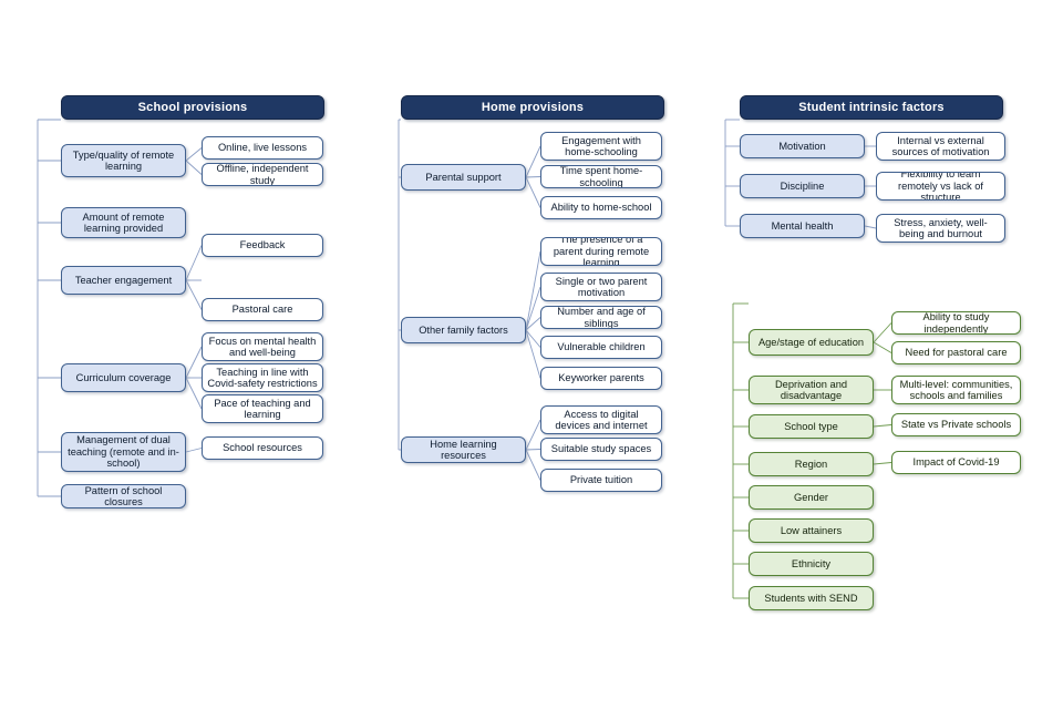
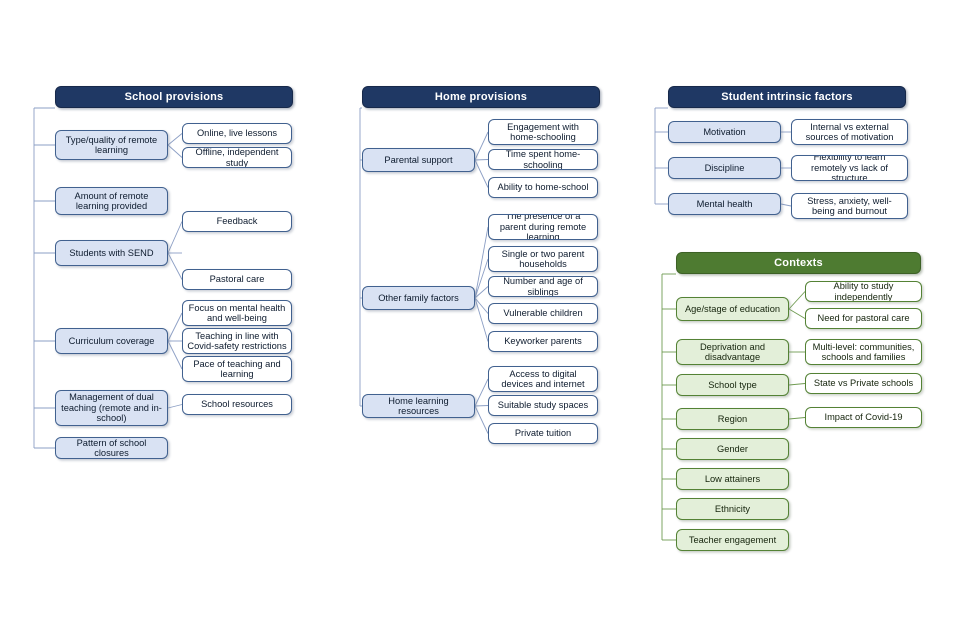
  School provisions
  Type/quality of remote learning
  Online, live lessons
  Offline, independent study
  Amount of remote learning provided
- Teacher engagement
+ Students with SEND
  Feedback
  Pastoral care
  Curriculum coverage
  Focus on mental health and well-being
  Teaching in line with Covid-safety restrictions
  Pace of teaching and learning
  Management of dual teaching (remote and in-school)
  School resources
  Pattern of school closures
  Home provisions
  Parental support
  Engagement with home-schooling
  Time spent home-schooling
  Ability to home-school
  Other family factors
  The presence of a parent during remote learning
- Single or two parent motivation
+ Single or two parent households
  Number and age of siblings
  Vulnerable children
  Keyworker parents
  Home learning resources
  Access to digital devices and internet
  Suitable study spaces
  Private tuition
  Student intrinsic factors
  Motivation
  Internal vs external sources of motivation
  Discipline
  Flexibility to learn remotely vs lack of structure
  Mental health
  Stress, anxiety, well-being and burnout
+ Contexts
  Age/stage of education
  Ability to study independently
  Need for pastoral care
  Deprivation and disadvantage
  Multi-level: communities, schools and families
  School type
  State vs Private schools
  Region
  Impact of Covid-19
  Gender
  Low attainers
  Ethnicity
- Students with SEND
+ Teacher engagement
